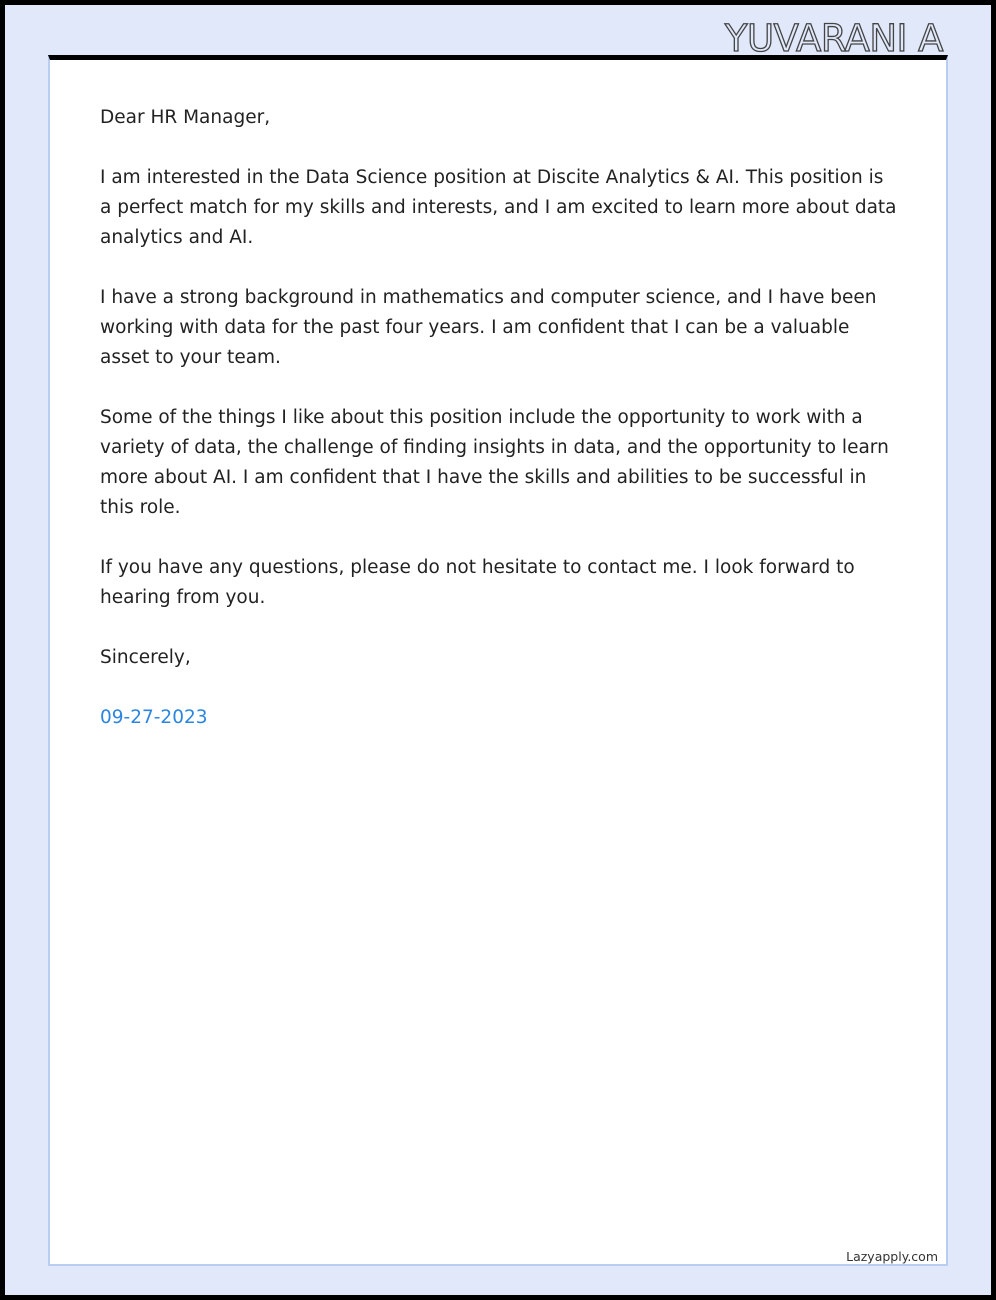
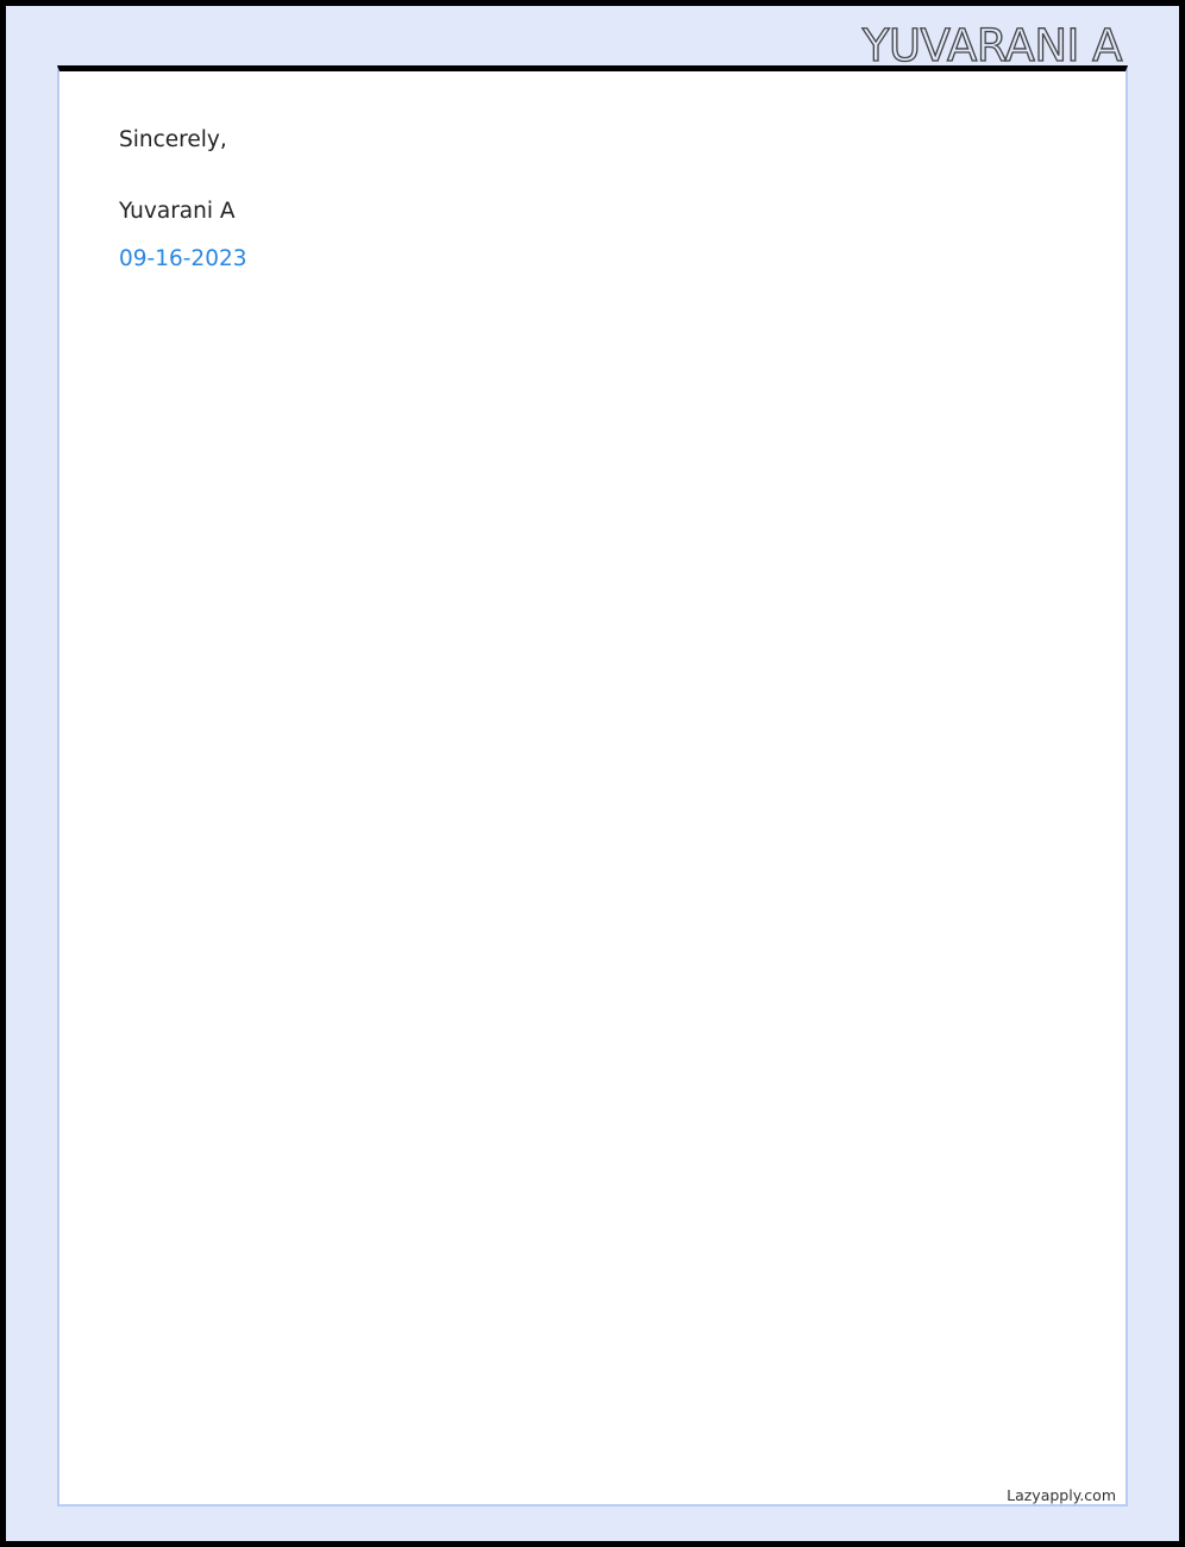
  YUVARANI A
- Dear HR Manager,
- I am interested in the Data Science position at Discite Analytics & AI. This position is a perfect match for my skills and interests, and I am excited to learn more about data analytics and AI.
- I have a strong background in mathematics and computer science, and I have been working with data for the past four years. I am confident that I can be a valuable asset to your team.
- Some of the things I like about this position include the opportunity to work with a variety of data, the challenge of finding insights in data, and the opportunity to learn more about AI. I am confident that I have the skills and abilities to be successful in this role.
- If you have any questions, please do not hesitate to contact me. I look forward to hearing from you.
  Sincerely,
+ Yuvarani A
- 09-27-2023
+ 09-16-2023
  Lazyapply.com
